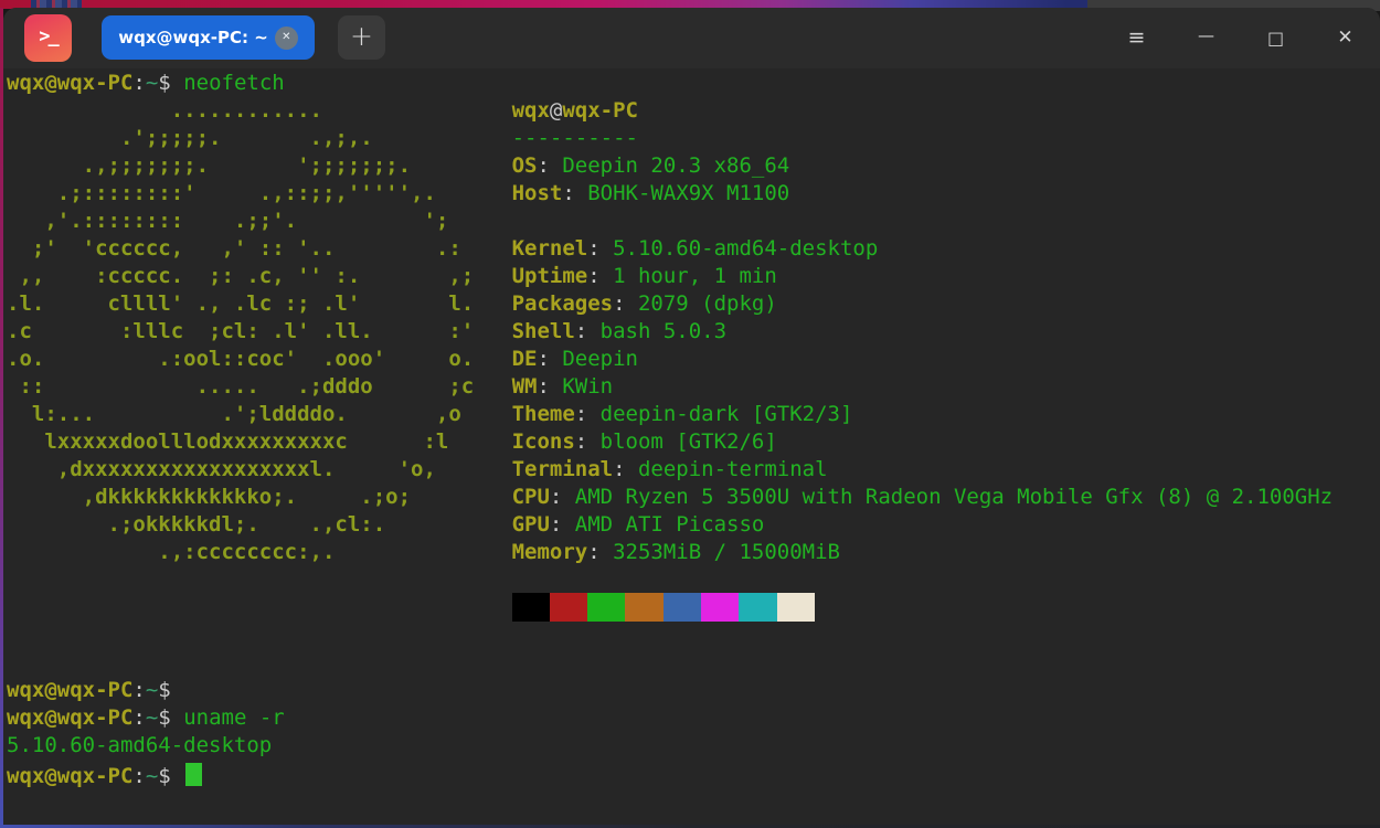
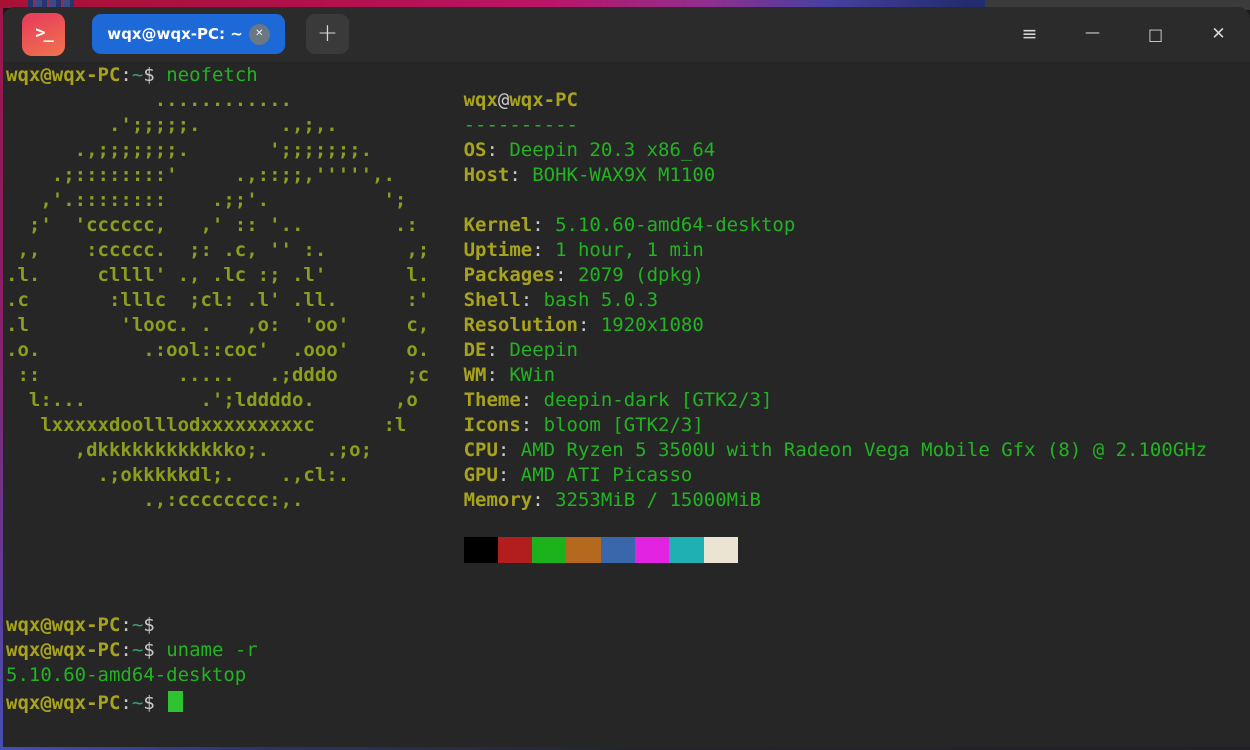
  >_
  wqx@wqx-PC: ~
  ✕
  +
  ≡
  —
  □
  ✕
  wqx@wqx-PC:~$ neofetch
  ............ wqx@wqx-PC
  .';;;;;. .,;,. ----------
  .,;;;;;;;. ';;;;;;;. OS: Deepin 20.3 x86_64
  .;::::::::' .,::;;,''''',. Host: BOHK-WAX9X M1100
  ,'.:::::::: .;;'. ';
  ;' 'cccccc, ,' :: '.. .: Kernel: 5.10.60-amd64-desktop
  ,, :ccccc. ;: .c, '' :. ,; Uptime: 1 hour, 1 min
  .l. cllll' ., .lc :; .l' l. Packages: 2079 (dpkg)
  .c :lllc ;cl: .l' .ll. :' Shell: bash 5.0.3
+ .l 'looc. . ,o: 'oo' c, Resolution: 1920x1080
  .o. .:ool::coc' .ooo' o. DE: Deepin
  :: ..... .;dddo ;c WM: KWin
  l:... .';lddddo. ,o Theme: deepin-dark [GTK2/3]
- lxxxxxdoolllodxxxxxxxxxc :l Icons: bloom [GTK2/6]
+ lxxxxxdoolllodxxxxxxxxxc :l Icons: bloom [GTK2/3]
- ,dxxxxxxxxxxxxxxxxxxl. 'o, Terminal: deepin-terminal
  ,dkkkkkkkkkkkko;. .;o; CPU: AMD Ryzen 5 3500U with Radeon Vega Mobile Gfx (8) @ 2.100GHz
  .;okkkkkdl;. .,cl:. GPU: AMD ATI Picasso
  .,:cccccccc:,. Memory: 3253MiB / 15000MiB
  wqx@wqx-PC:~$
  wqx@wqx-PC:~$ uname -r
  5.10.60-amd64-desktop
  wqx@wqx-PC:~$
